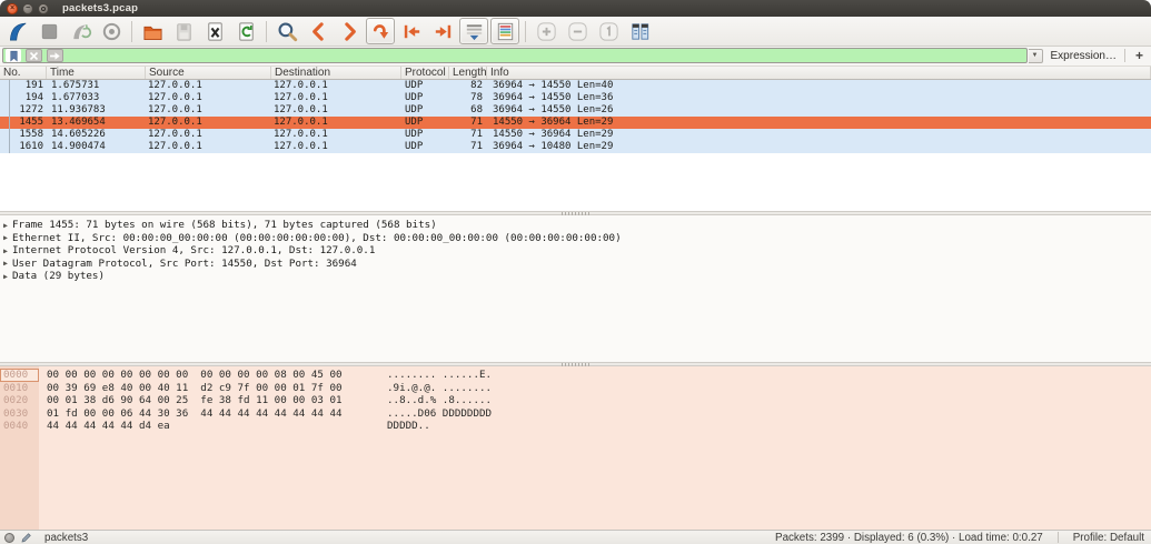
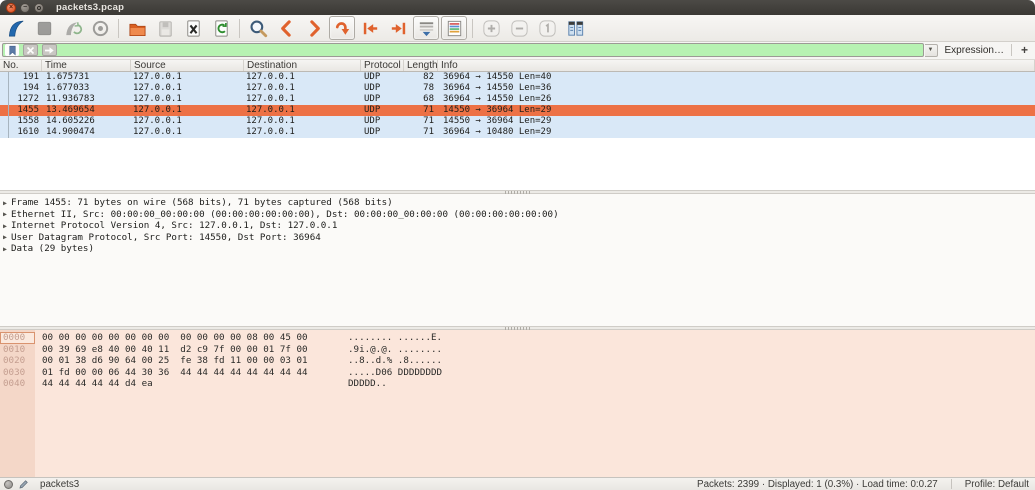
  packets3.pcap
  Expression…
  +
  No.
  Time
  Source
  Destination
  Protocol
  Length
  Info
  191
  1.675731
  127.0.0.1
  127.0.0.1
  UDP
  82
  36964 → 14550 Len=40
  194
  1.677033
  127.0.0.1
  127.0.0.1
  UDP
  78
  36964 → 14550 Len=36
  1272
  11.936783
  127.0.0.1
  127.0.0.1
  UDP
  68
  36964 → 14550 Len=26
  1455
  13.469654
  127.0.0.1
  127.0.0.1
  UDP
  71
  14550 → 36964 Len=29
  1558
  14.605226
  127.0.0.1
  127.0.0.1
  UDP
  71
  14550 → 36964 Len=29
  1610
  14.900474
  127.0.0.1
  127.0.0.1
  UDP
  71
  36964 → 10480 Len=29
  ▶
  Frame 1455: 71 bytes on wire (568 bits), 71 bytes captured (568 bits)
  ▶
  Ethernet II, Src: 00:00:00_00:00:00 (00:00:00:00:00:00), Dst: 00:00:00_00:00:00 (00:00:00:00:00:00)
  ▶
  Internet Protocol Version 4, Src: 127.0.0.1, Dst: 127.0.0.1
  ▶
  User Datagram Protocol, Src Port: 14550, Dst Port: 36964
  ▶
  Data (29 bytes)
  0000
  0010
  0020
  0030
  0040
  00 00 00 00 00 00 00 00 00 00 00 00 08 00 45 00
  ........ ......E.
  00 39 69 e8 40 00 40 11 d2 c9 7f 00 00 01 7f 00
  .9i.@.@. ........
  00 01 38 d6 90 64 00 25 fe 38 fd 11 00 00 03 01
  ..8..d.% .8......
  01 fd 00 00 06 44 30 36 44 44 44 44 44 44 44 44
  .....D06 DDDDDDDD
  44 44 44 44 44 d4 ea
  DDDDD..
  packets3
- Packets: 2399 · Displayed: 6 (0.3%) · Load time: 0:0.27
+ Packets: 2399 · Displayed: 1 (0.3%) · Load time: 0:0.27
  Profile: Default
